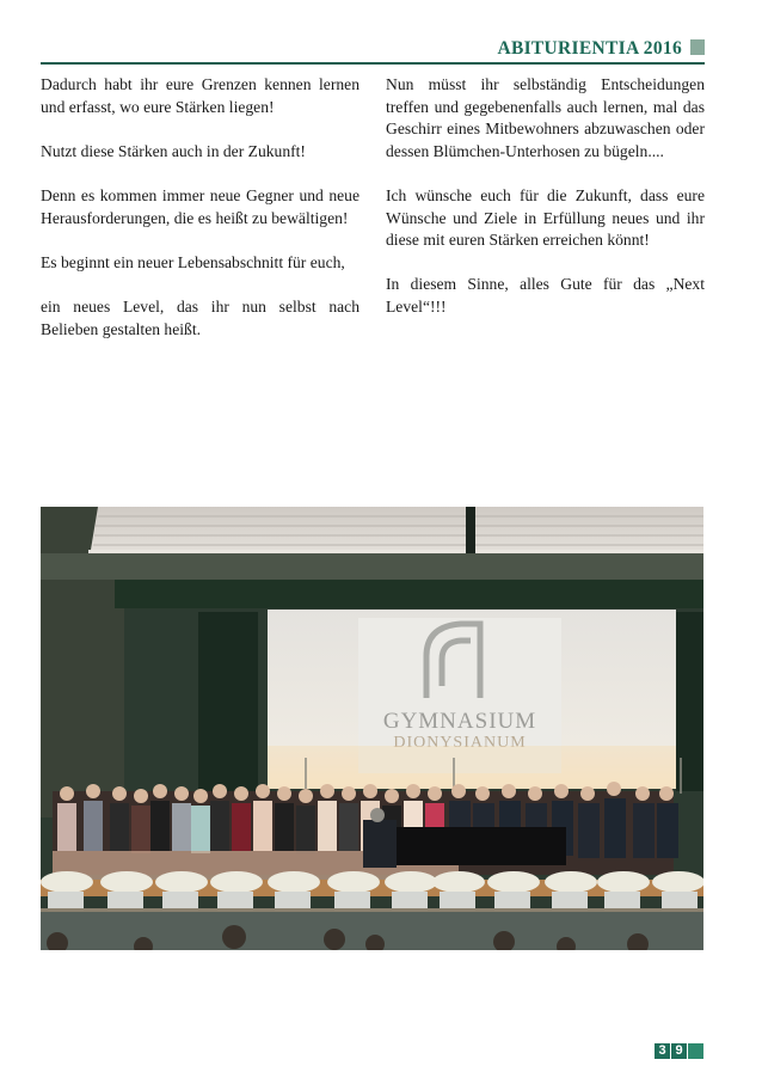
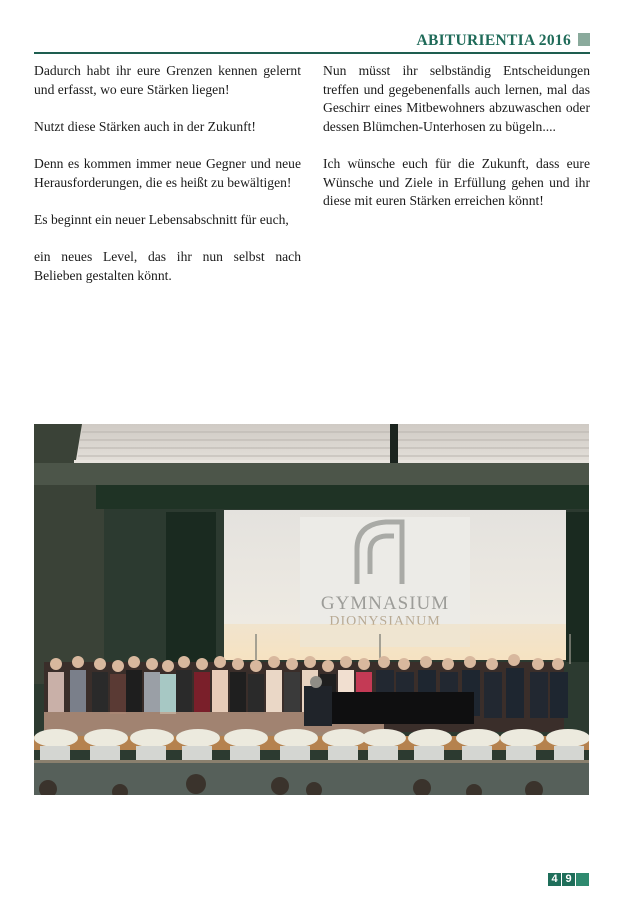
  ABITURIENTIA 2016
- Dadurch habt ihr eure Grenzen kennen lernen und erfasst, wo eure Stärken liegen!
+ Dadurch habt ihr eure Grenzen kennen gelernt und erfasst, wo eure Stärken liegen!
  Nutzt diese Stärken auch in der Zukunft!
  Denn es kommen immer neue Gegner und neue Herausforderungen, die es heißt zu bewältigen!
  Es beginnt ein neuer Lebensabschnitt für euch,
- ein neues Level, das ihr nun selbst nach Belieben gestalten heißt.
+ ein neues Level, das ihr nun selbst nach Belieben gestalten könnt.
  Nun müsst ihr selbständig Entscheidungen treffen und gegebenenfalls auch lernen, mal das Geschirr eines Mitbewohners abzuwaschen oder dessen Blümchen-Unterhosen zu bügeln....
- Ich wünsche euch für die Zukunft, dass eure Wünsche und Ziele in Erfüllung neues und ihr diese mit euren Stärken erreichen könnt!
+ Ich wünsche euch für die Zukunft, dass eure Wünsche und Ziele in Erfüllung gehen und ihr diese mit euren Stärken erreichen könnt!
- In diesem Sinne, alles Gute für das „Next Level“!!!
  GYMNASIUM
  DIONYSIANUM
- 3
+ 4
  9
